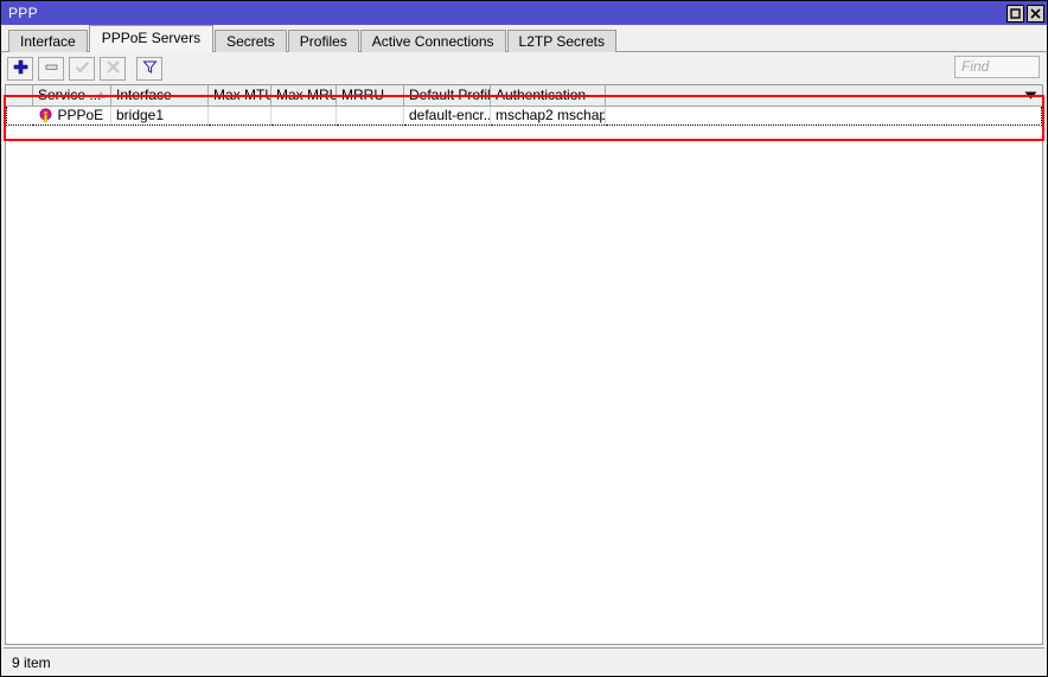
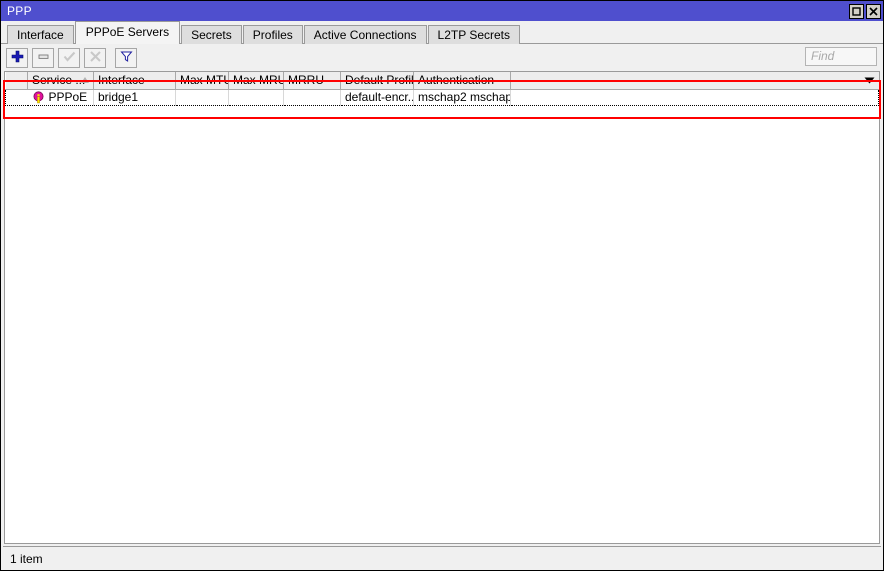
  PPP
  Interface
  PPPoE Servers
  Secrets
  Profiles
  Active Connections
  L2TP Secrets
  Find
  	Service ...	Interface	Max MT	Max MRU	MRRU	Default Profil	Authentication
  	PPPoE	bridge1				default-encr..	mschap2 mschap
- 9 item
+ 1 item
